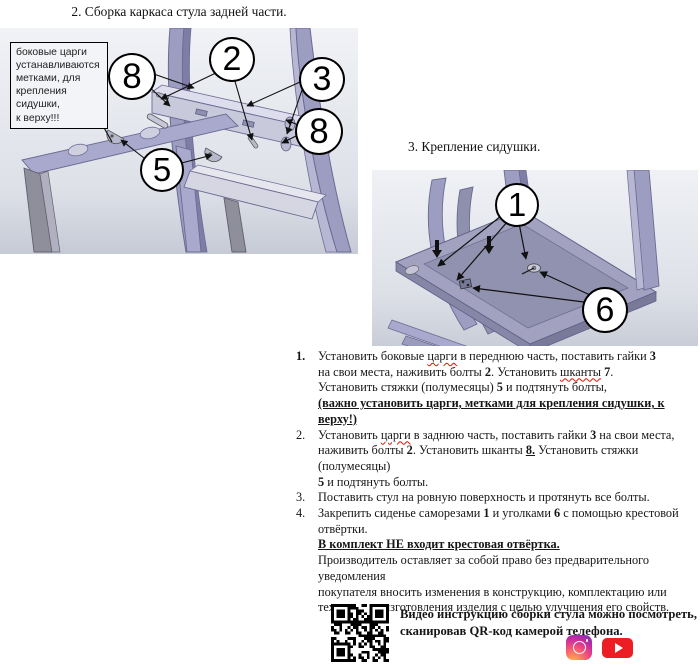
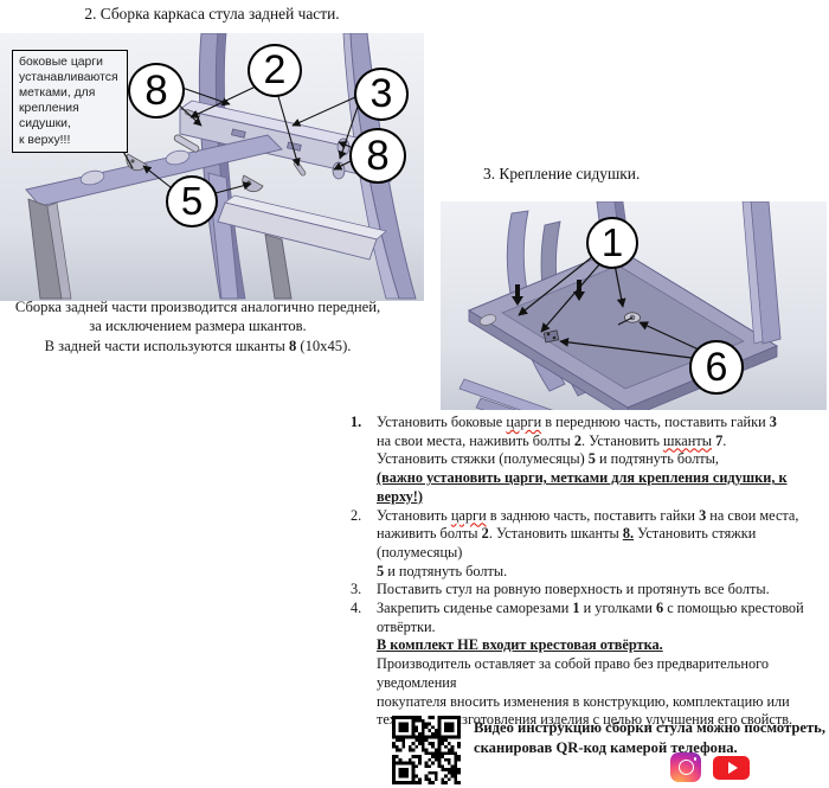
  2. Сборка каркаса стула задней части.
  боковые царги
  устанавливаются
  метками, для
  крепления сидушки,
  к верху!!!
  8
  2
  3
  8
  5
+ Сборка задней части производится аналогично передней,
+ за исключением размера шкантов.
+ В задней части используются шканты 8 (10x45).
  3. Крепление сидушки.
  1
  6
  1.
  Установить боковые царги в переднюю часть, поставить гайки 3
  на свои места, наживить болты 2. Установить шканты 7.
  Установить стяжки (полумесяцы) 5 и подтянуть болты,
  (важно установить царги, метками для крепления сидушки, к верху!)
  2.
  Установить царги в заднюю часть, поставить гайки 3 на свои места,
  наживить болты 2. Установить шканты 8. Установить стяжки (полумесяцы)
  5 и подтянуть болты.
  3.
  Поставить стул на ровную поверхность и протянуть все болты.
  4.
  Закрепить сиденье саморезами 1 и уголками 6 с помощью крестовой
  отвёртки.
  В комплект НЕ входит крестовая отвёртка.
  Производитель оставляет за собой право без предварительного уведомления
  покупателя вносить изменения в конструкцию, комплектацию или
  тезготовления изделия с целью улучшения его свойств.
  Видео инструкцию сборки стула можно посмотреть,
  сканировав QR-код камерой телефона.
